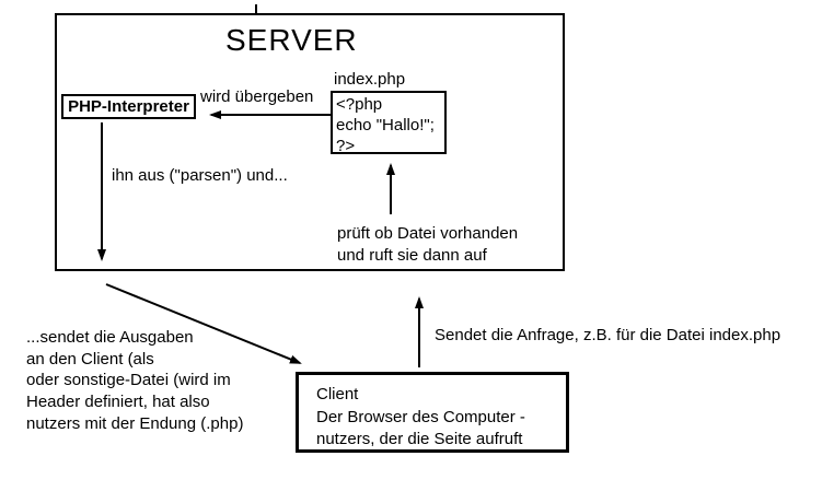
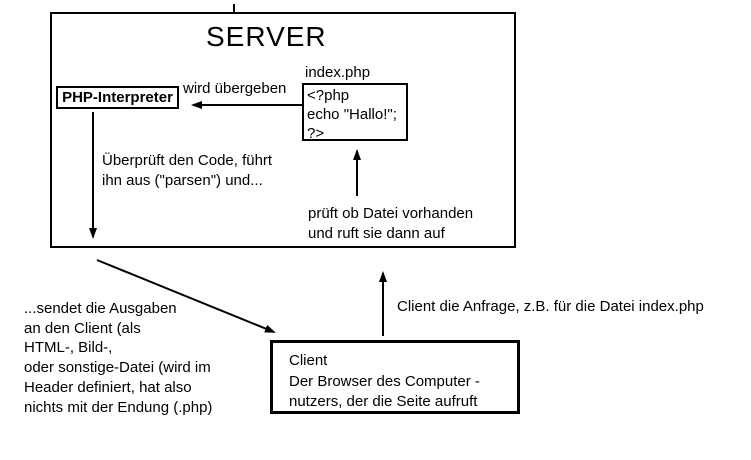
  SERVER
  PHP-Interpreter
  wird übergeben
  index.php
  <?php
  echo "Hallo!";
  ?>
+ Überprüft den Code, führt
  ihn aus ("parsen") und...
  prüft ob Datei vorhanden
  und ruft sie dann auf
  ...sendet die Ausgaben
  an den Client (als
+ HTML-, Bild-,
  oder sonstige-Datei (wird im
  Header definiert, hat also
- nutzers mit der Endung (.php)
+ nichts mit der Endung (.php)
  Client
  Der Browser des Computer -
  nutzers, der die Seite aufruft
- Sendet die Anfrage, z.B. für die Datei index.php
+ Client die Anfrage, z.B. für die Datei index.php
